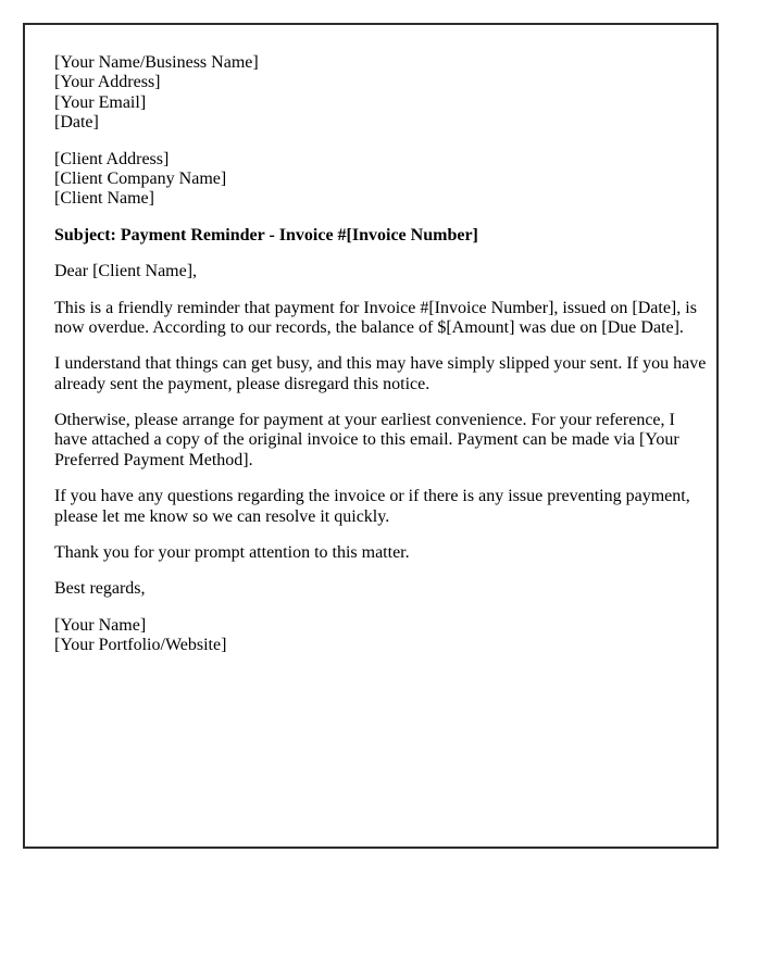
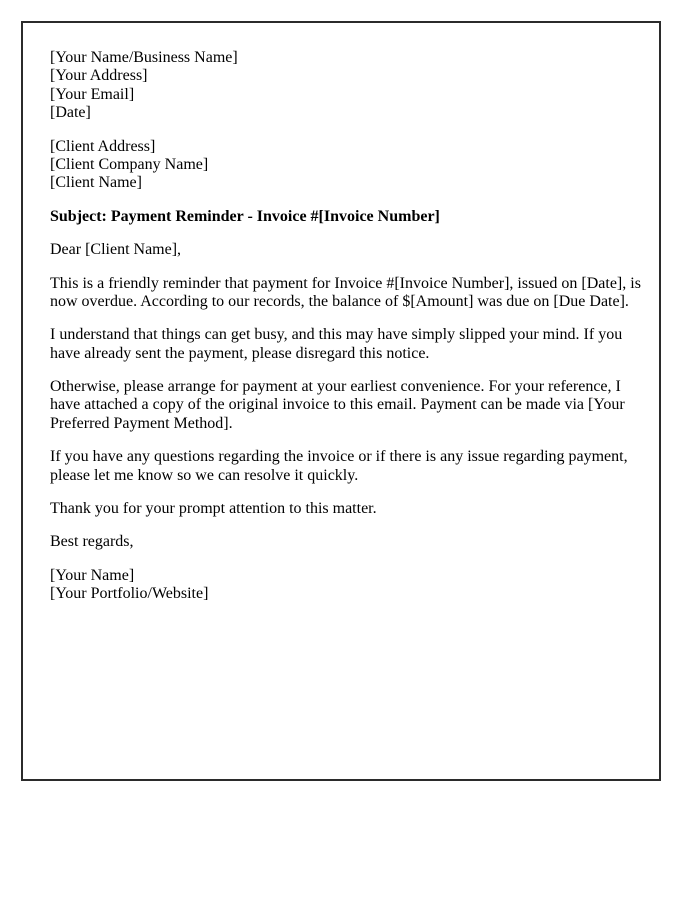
  [Your Name/Business Name]
  [Your Address]
  [Your Email]
  [Date]
  [Client Address]
  [Client Company Name]
  [Client Name]
  Subject: Payment Reminder - Invoice #[Invoice Number]
  Dear [Client Name],
  This is a friendly reminder that payment for Invoice #[Invoice Number], issued on [Date], is now overdue. According to our records, the balance of $[Amount] was due on [Due Date].
- I understand that things can get busy, and this may have simply slipped your sent. If you have already sent the payment, please disregard this notice.
+ I understand that things can get busy, and this may have simply slipped your mind. If you have already sent the payment, please disregard this notice.
  Otherwise, please arrange for payment at your earliest convenience. For your reference, I have attached a copy of the original invoice to this email. Payment can be made via [Your Preferred Payment Method].
- If you have any questions regarding the invoice or if there is any issue preventing payment, please let me know so we can resolve it quickly.
+ If you have any questions regarding the invoice or if there is any issue regarding payment, please let me know so we can resolve it quickly.
  Thank you for your prompt attention to this matter.
  Best regards,
  [Your Name]
  [Your Portfolio/Website]
